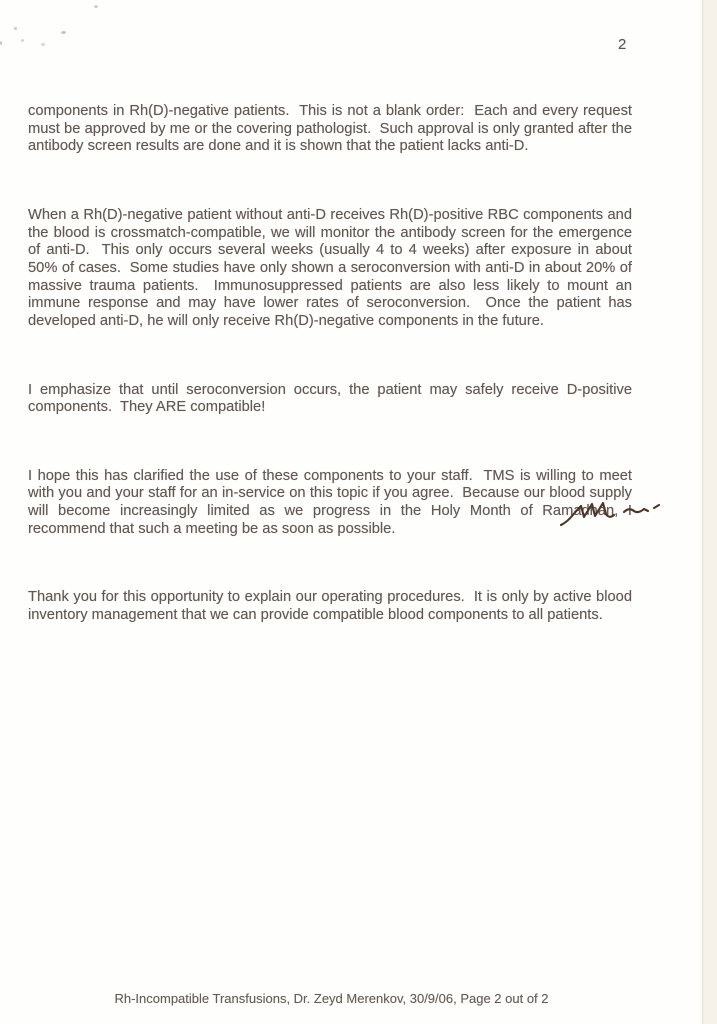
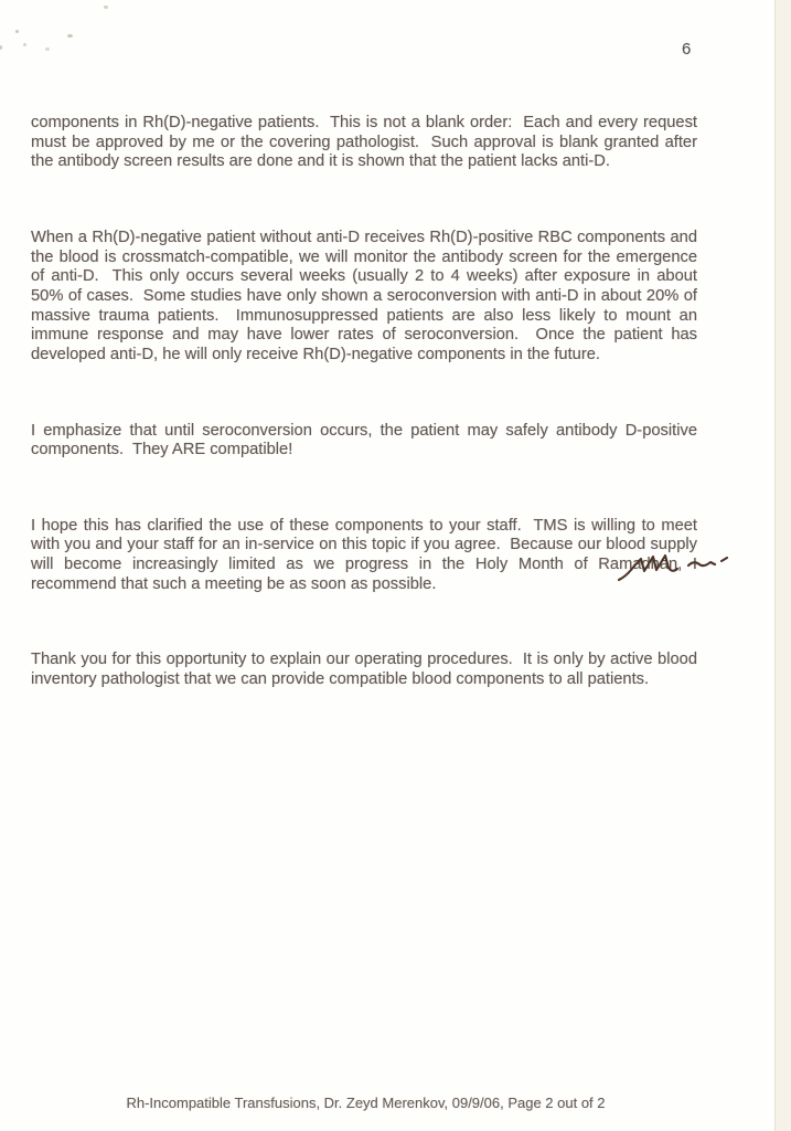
- 2
+ 6
- components in Rh(D)-negative patients. This is not a blank order: Each and every request must be approved by me or the covering pathologist. Such approval is only granted after the antibody screen results are done and it is shown that the patient lacks anti-D.
+ components in Rh(D)-negative patients. This is not a blank order: Each and every request must be approved by me or the covering pathologist. Such approval is blank granted after the antibody screen results are done and it is shown that the patient lacks anti-D.
- When a Rh(D)-negative patient without anti-D receives Rh(D)-positive RBC components and the blood is crossmatch-compatible, we will monitor the antibody screen for the emergence of anti-D. This only occurs several weeks (usually 4 to 4 weeks) after exposure in about 50% of cases. Some studies have only shown a seroconversion with anti-D in about 20% of massive trauma patients. Immunosuppressed patients are also less likely to mount an immune response and may have lower rates of seroconversion. Once the patient has developed anti-D, he will only receive Rh(D)-negative components in the future.
+ When a Rh(D)-negative patient without anti-D receives Rh(D)-positive RBC components and the blood is crossmatch-compatible, we will monitor the antibody screen for the emergence of anti-D. This only occurs several weeks (usually 2 to 4 weeks) after exposure in about 50% of cases. Some studies have only shown a seroconversion with anti-D in about 20% of massive trauma patients. Immunosuppressed patients are also less likely to mount an immune response and may have lower rates of seroconversion. Once the patient has developed anti-D, he will only receive Rh(D)-negative components in the future.
- I emphasize that until seroconversion occurs, the patient may safely receive D-positive components. They ARE compatible!
+ I emphasize that until seroconversion occurs, the patient may safely antibody D-positive components. They ARE compatible!
  I hope this has clarified the use of these components to your staff. TMS is willing to meet with you and your staff for an in-service on this topic if you agree. Because our blood supply will become increasingly limited as we progress in the Holy Month of Ramdan, I recommend that such a meeting be as soon as possible.
- Thank you for this opportunity to explain our operating procedures. It is only by active blood inventory management that we can provide compatible blood components to all patients.
+ Thank you for this opportunity to explain our operating procedures. It is only by active blood inventory pathologist that we can provide compatible blood components to all patients.
- Rh-Incompatible Transfusions, Dr. Zeyd Merenkov, 30/9/06, Page 2 out of 2
+ Rh-Incompatible Transfusions, Dr. Zeyd Merenkov, 09/9/06, Page 2 out of 2
